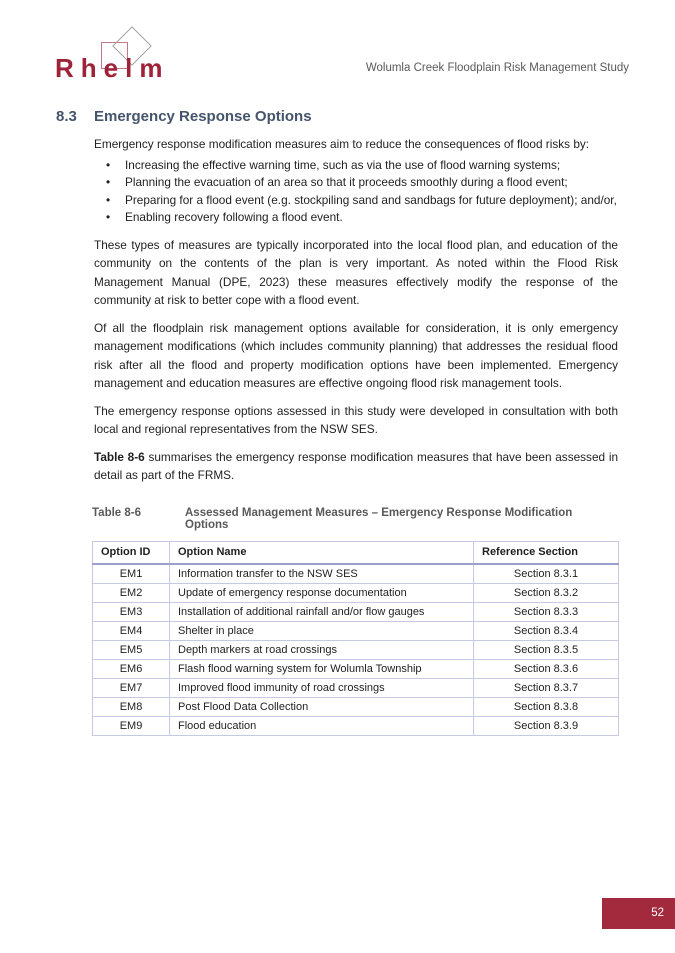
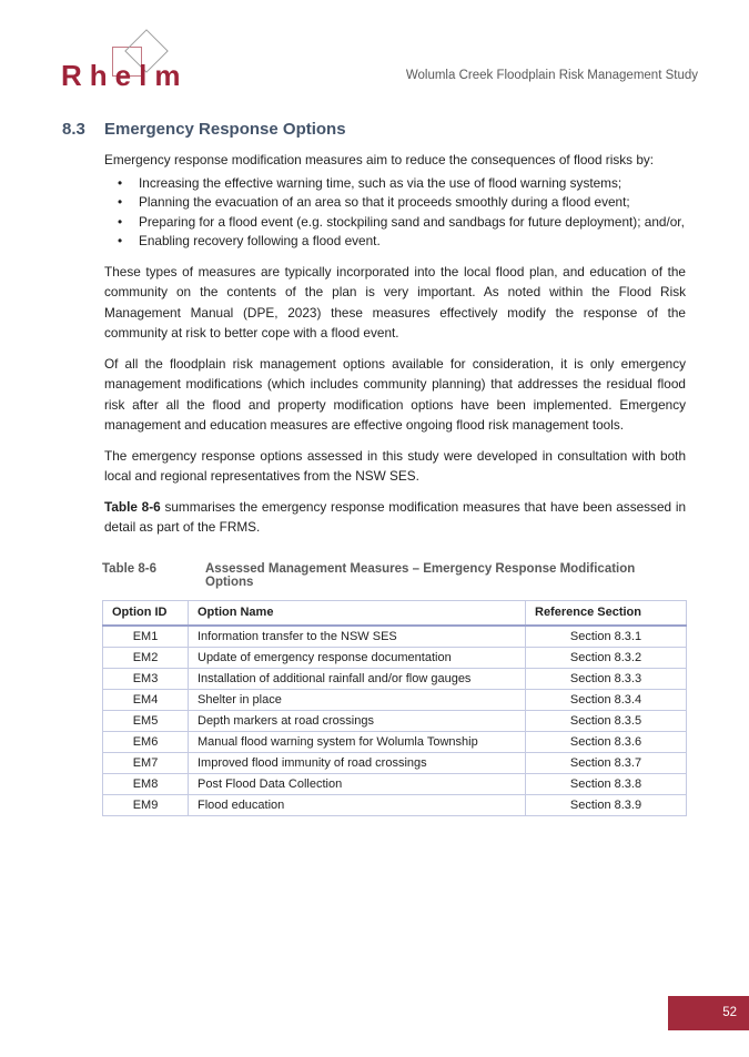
  Rhelm
  Wolumla Creek Floodplain Risk Management Study
  8.3 Emergency Response Options
  Emergency response modification measures aim to reduce the consequences of flood risks by:
  Increasing the effective warning time, such as via the use of flood warning systems;
  Planning the evacuation of an area so that it proceeds smoothly during a flood event;
  Preparing for a flood event (e.g. stockpiling sand and sandbags for future deployment); and/or,
  Enabling recovery following a flood event.
  These types of measures are typically incorporated into the local flood plan, and education of the community on the contents of the plan is very important. As noted within the Flood Risk Management Manual (DPE, 2023) these measures effectively modify the response of the community at risk to better cope with a flood event.
  Of all the floodplain risk management options available for consideration, it is only emergency management modifications (which includes community planning) that addresses the residual flood risk after all the flood and property modification options have been implemented. Emergency management and education measures are effective ongoing flood risk management tools.
  The emergency response options assessed in this study were developed in consultation with both local and regional representatives from the NSW SES.
  Table 8-6 summarises the emergency response modification measures that have been assessed in detail as part of the FRMS.
  Table 8-6
  Assessed Management Measures – Emergency Response Modification Options
  Option ID	Option Name	Reference Section
  EM1	Information transfer to the NSW SES	Section 8.3.1
  EM2	Update of emergency response documentation	Section 8.3.2
  EM3	Installation of additional rainfall and/or flow gauges	Section 8.3.3
  EM4	Shelter in place	Section 8.3.4
  EM5	Depth markers at road crossings	Section 8.3.5
- EM6	Flash flood warning system for Wolumla Township	Section 8.3.6
+ EM6	Manual flood warning system for Wolumla Township	Section 8.3.6
  EM7	Improved flood immunity of road crossings	Section 8.3.7
  EM8	Post Flood Data Collection	Section 8.3.8
  EM9	Flood education	Section 8.3.9
  52
